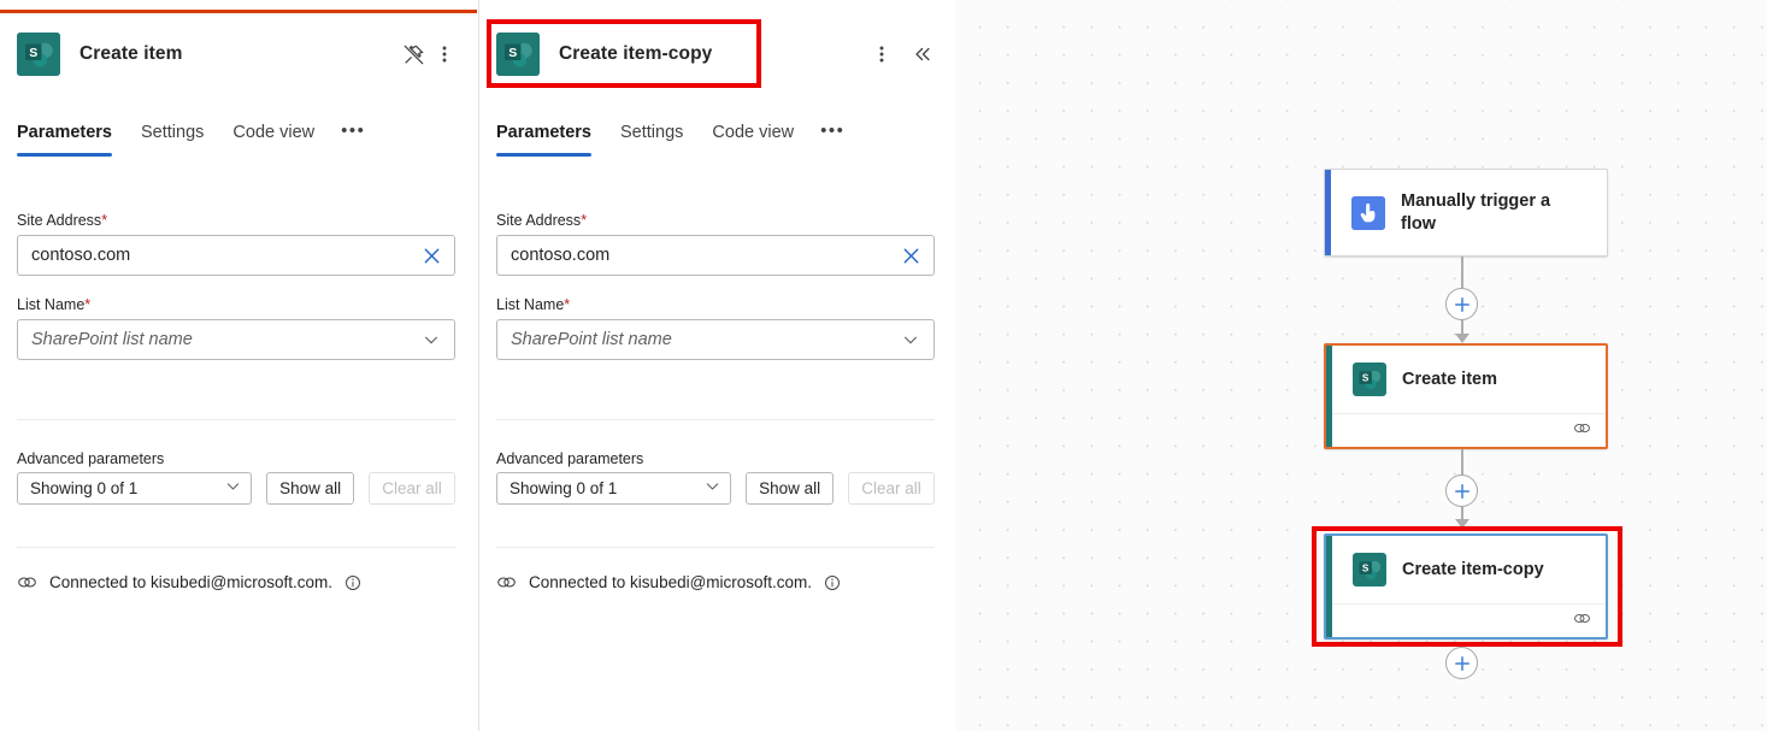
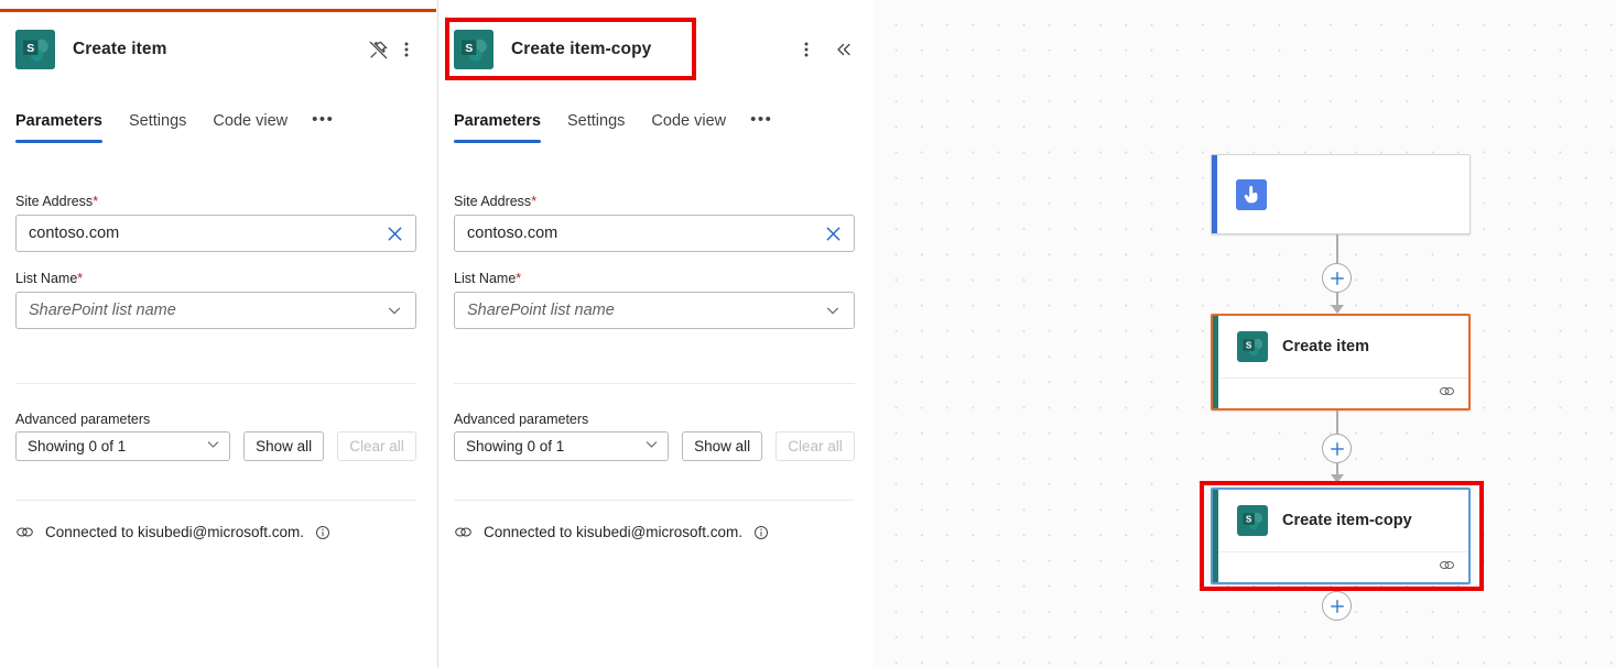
  S
  Create item
  Parameters
  Settings
  Code view
  •••
  Site Address*
  contoso.com
  List Name*
  SharePoint list name
  Advanced parameters
  Showing 0 of 1
  Show all
  Clear all
  Connected to kisubedi@microsoft.com.
  S
  Create item-copy
  Parameters
  Settings
  Code view
  •••
  Site Address*
  contoso.com
  List Name*
  SharePoint list name
  Advanced parameters
  Showing 0 of 1
  Show all
  Clear all
  Connected to kisubedi@microsoft.com.
- Manually trigger a flow
  S
  Create item
  S
  Create item-copy
